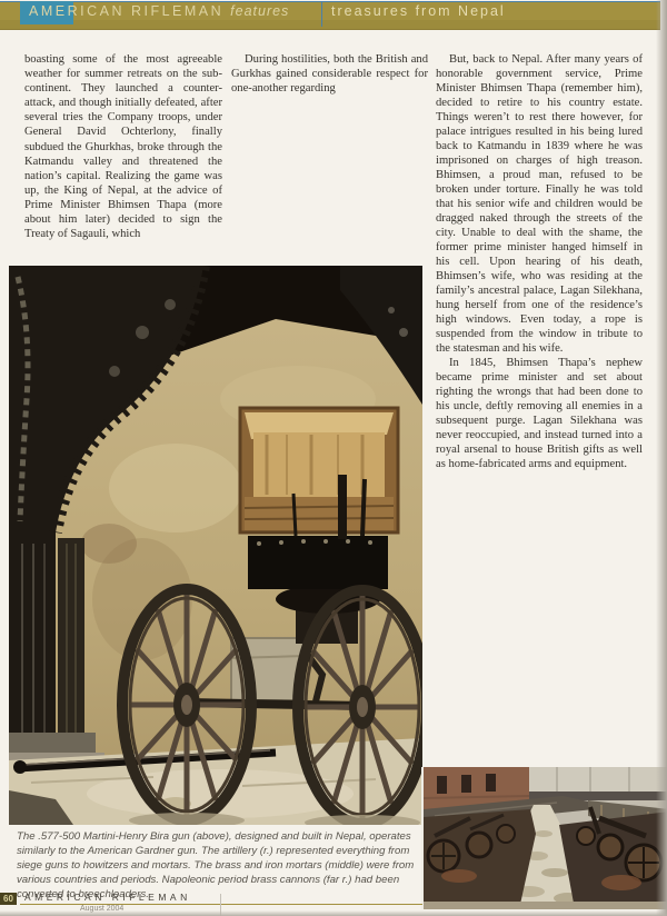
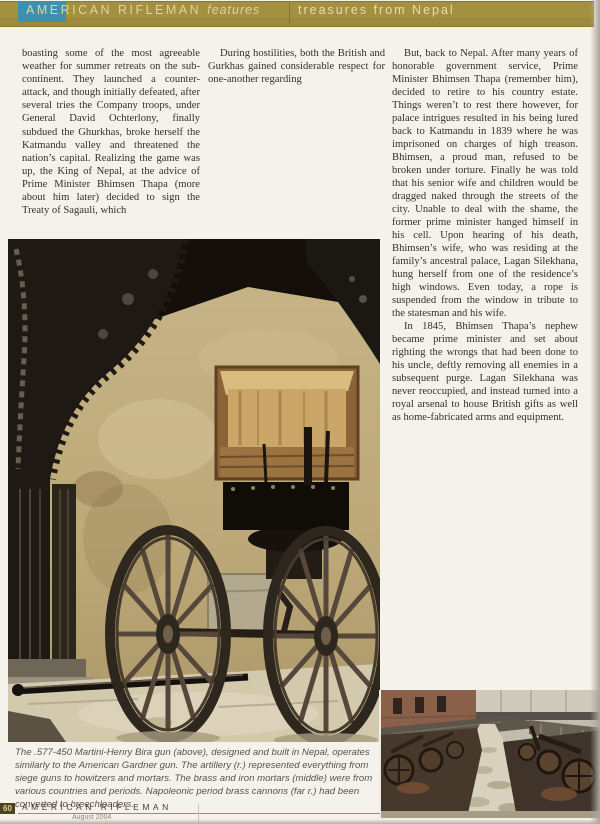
  AMERICAN RIFLEMAN features
  treasures from Nepal
- boasting some of the most agreeable weather for summer retreats on the sub-continent. They launched a counter-attack, and though initially defeated, after several tries the Company troops, under General David Ochterlony, finally subdued the Ghurkhas, broke through the Katmandu valley and threatened the nation’s capital. Realizing the game was up, the King of Nepal, at the advice of Prime Minister Bhimsen Thapa (more about him later) decided to sign the Treaty of Sagauli, which
+ boasting some of the most agreeable weather for summer retreats on the sub-continent. They launched a counter-attack, and though initially defeated, after several tries the Company troops, under General David Ochterlony, finally subdued the Ghurkhas, broke herself the Katmandu valley and threatened the nation’s capital. Realizing the game was up, the King of Nepal, at the advice of Prime Minister Bhimsen Thapa (more about him later) decided to sign the Treaty of Sagauli, which
  During hostilities, both the British and Gurkhas gained considerable respect for one-another regarding
  But, back to Nepal. After many years of honorable government service, Prime Minister Bhimsen Thapa (remember him), decided to retire to his country estate. Things weren’t to rest there however, for palace intrigues resulted in his being lured back to Katmandu in 1839 where he was imprisoned on charges of high treason. Bhimsen, a proud man, refused to be broken under torture. Finally he was told that his senior wife and children would be dragged naked through the streets of the city. Unable to deal with the shame, the former prime minister hanged himself in his cell. Upon hearing of his death, Bhimsen’s wife, who was residing at the family’s ancestral palace, Lagan Silekhana, hung herself from one of the residence’s high windows. Even today, a rope is suspended from the window in tribute to the statesman and his wife.
  In 1845, Bhimsen Thapa’s nephew became prime minister and set about righting the wrongs that had been done to his uncle, deftly removing all enemies in a subsequent purge. Lagan Silekhana was never reoccupied, and instead turned into a royal arsenal to house British gifts as well as home-fabricated arms and equipment.
- The .577-500 Martini-Henry Bira gun (above), designed and built in Nepal, operates similarly to the American Gardner gun. The artillery (r.) represented everything from siege guns to howitzers and mortars. The brass and iron mortars (middle) were from various countries and periods. Napoleonic period brass cannons (far r.) had been converted to breechloaders.
+ The .577-450 Martini-Henry Bira gun (above), designed and built in Nepal, operates similarly to the American Gardner gun. The artillery (r.) represented everything from siege guns to howitzers and mortars. The brass and iron mortars (middle) were from various countries and periods. Napoleonic period brass cannons (far r.) had been converted to breechloaders.
  60
  AMERICAN RIFLEMAN
